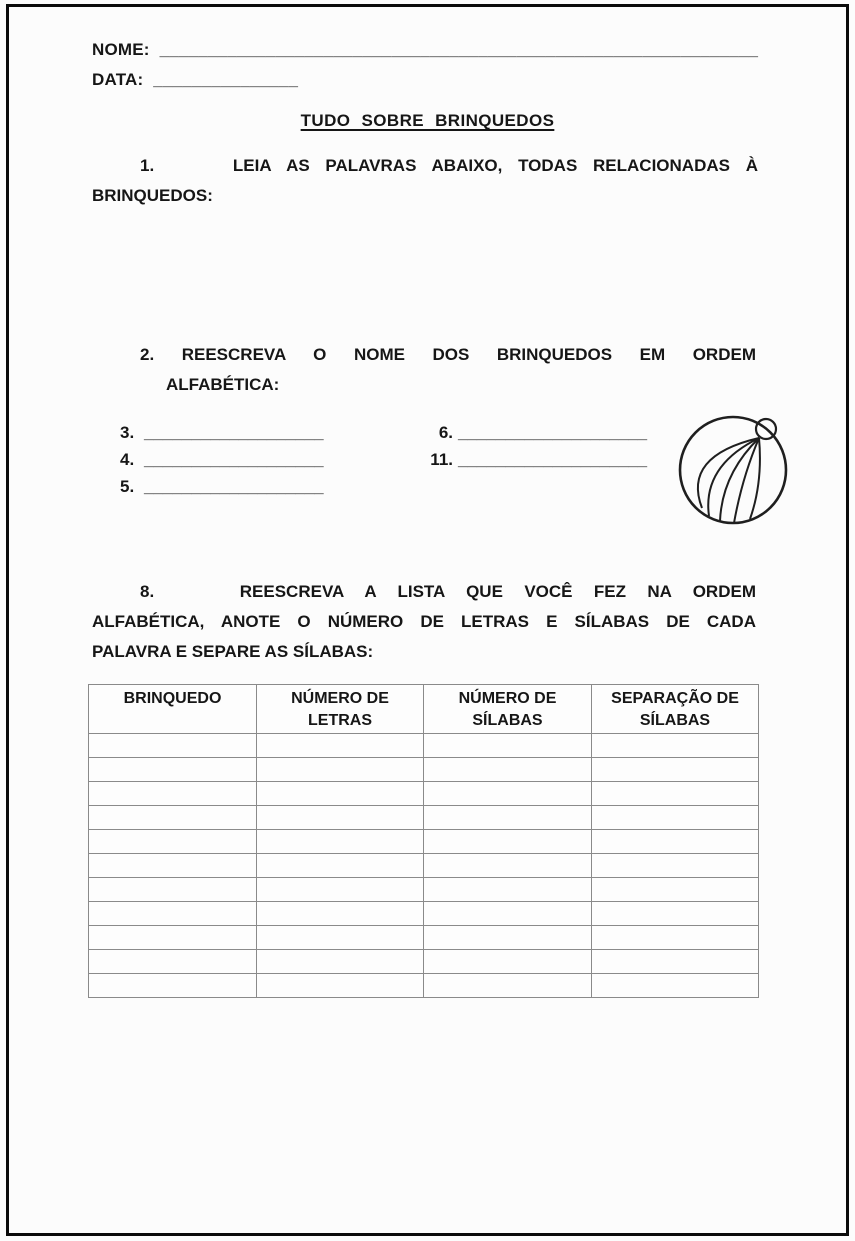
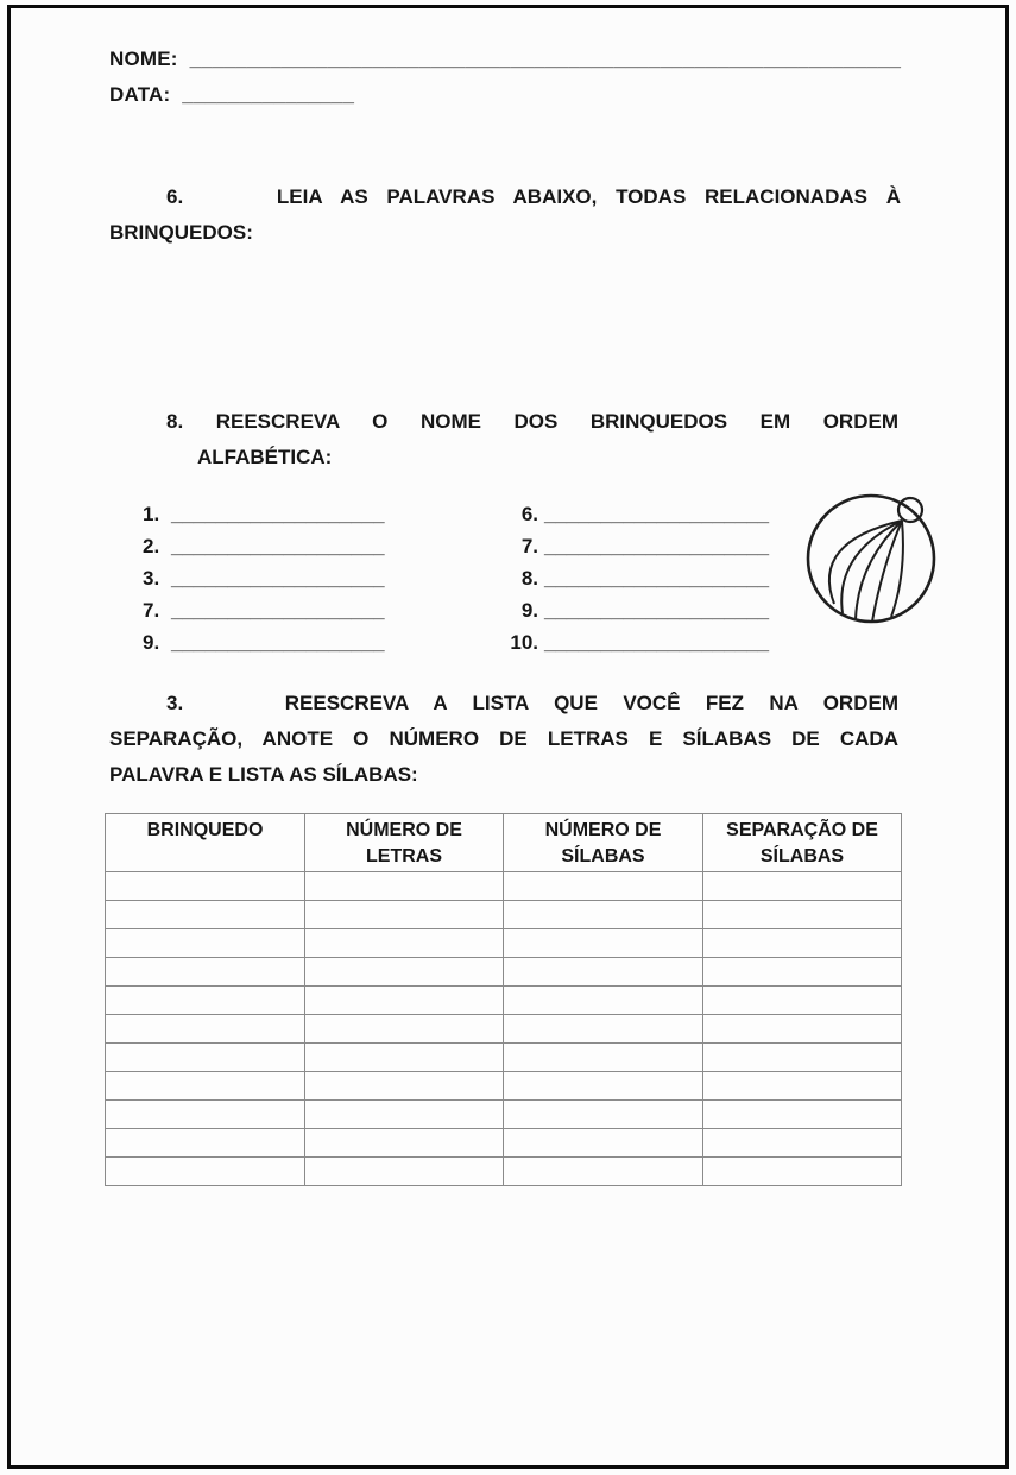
  NOME: ______________________________________________________________
  DATA: _______________
- TUDO SOBRE BRINQUEDOS
- 1. LEIA AS PALAVRAS ABAIXO, TODAS RELACIONADAS À
+ 6. LEIA AS PALAVRAS ABAIXO, TODAS RELACIONADAS À
  BRINQUEDOS:
- 2. REESCREVA O NOME DOS BRINQUEDOS EM ORDEM
+ 8. REESCREVA O NOME DOS BRINQUEDOS EM ORDEM
  ALFABÉTICA:
+ 1. ___________________
+ 2. ___________________
  3. ___________________
- 4. ___________________
+ 7. ___________________
- 5. ___________________
+ 9. ___________________
  6. ____________________
+ 7. ____________________
+ 8. ____________________
+ 9. ____________________
- 11. ____________________
+ 10. ____________________
- 8. REESCREVA A LISTA QUE VOCÊ FEZ NA ORDEM
+ 3. REESCREVA A LISTA QUE VOCÊ FEZ NA ORDEM
- ALFABÉTICA, ANOTE O NÚMERO DE LETRAS E SÍLABAS DE CADA
+ SEPARAÇÃO, ANOTE O NÚMERO DE LETRAS E SÍLABAS DE CADA
- PALAVRA E SEPARE AS SÍLABAS:
+ PALAVRA E LISTA AS SÍLABAS:
  BRINQUEDO	NÚMERO DE LETRAS	NÚMERO DE SÍLABAS	SEPARAÇÃO DE SÍLABAS
